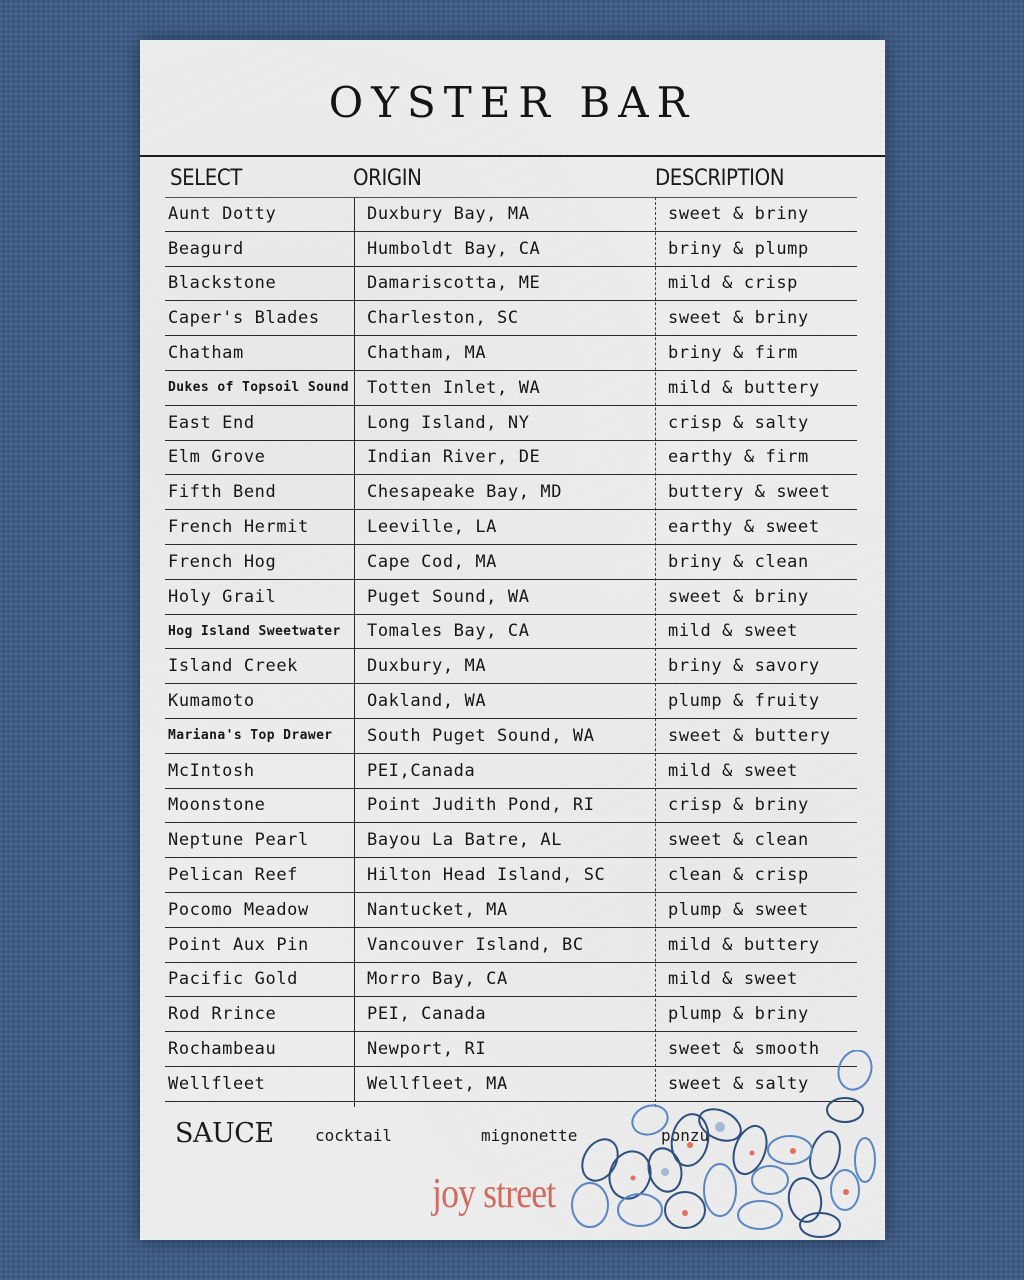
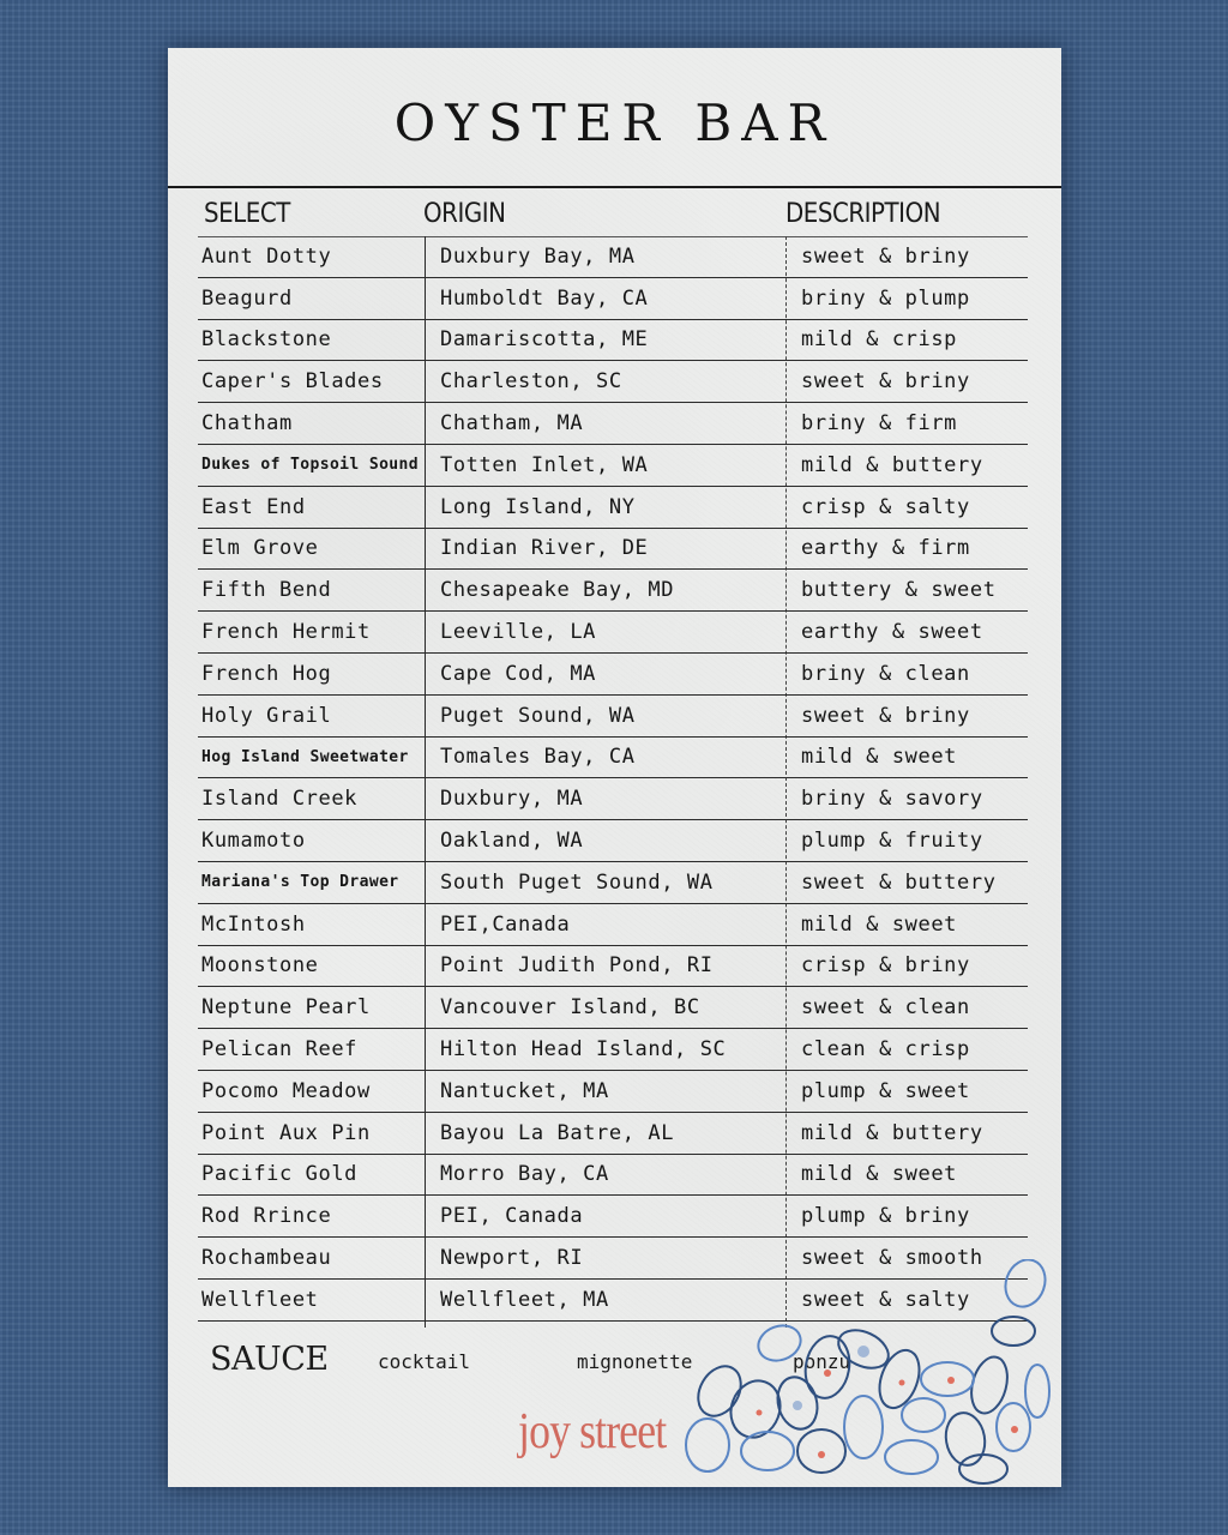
  OYSTER BAR
  SELECT
  ORIGIN
  DESCRIPTION
  Aunt Dotty
  Duxbury Bay, MA
  sweet & briny
  Beagurd
  Humboldt Bay, CA
  briny & plump
  Blackstone
  Damariscotta, ME
  mild & crisp
  Caper's Blades
  Charleston, SC
  sweet & briny
  Chatham
  Chatham, MA
  briny & firm
  Dukes of Topsoil Sound
  Totten Inlet, WA
  mild & buttery
  East End
  Long Island, NY
  crisp & salty
  Elm Grove
  Indian River, DE
  earthy & firm
  Fifth Bend
  Chesapeake Bay, MD
  buttery & sweet
  French Hermit
  Leeville, LA
  earthy & sweet
  French Hog
  Cape Cod, MA
  briny & clean
  Holy Grail
  Puget Sound, WA
  sweet & briny
  Hog Island Sweetwater
  Tomales Bay, CA
  mild & sweet
  Island Creek
  Duxbury, MA
  briny & savory
  Kumamoto
  Oakland, WA
  plump & fruity
  Mariana's Top Drawer
  South Puget Sound, WA
  sweet & buttery
  McIntosh
  PEI,Canada
  mild & sweet
  Moonstone
  Point Judith Pond, RI
  crisp & briny
  Neptune Pearl
- Bayou La Batre, AL
+ Vancouver Island, BC
  sweet & clean
  Pelican Reef
  Hilton Head Island, SC
  clean & crisp
  Pocomo Meadow
  Nantucket, MA
  plump & sweet
  Point Aux Pin
- Vancouver Island, BC
+ Bayou La Batre, AL
  mild & buttery
  Pacific Gold
  Morro Bay, CA
  mild & sweet
  Rod Rrince
  PEI, Canada
  plump & briny
  Rochambeau
  Newport, RI
  sweet & smooth
  Wellfleet
  Wellfleet, MA
  sweet & salty
  SAUCE
  cocktail
  mignonette
  ponzu
  joy street
